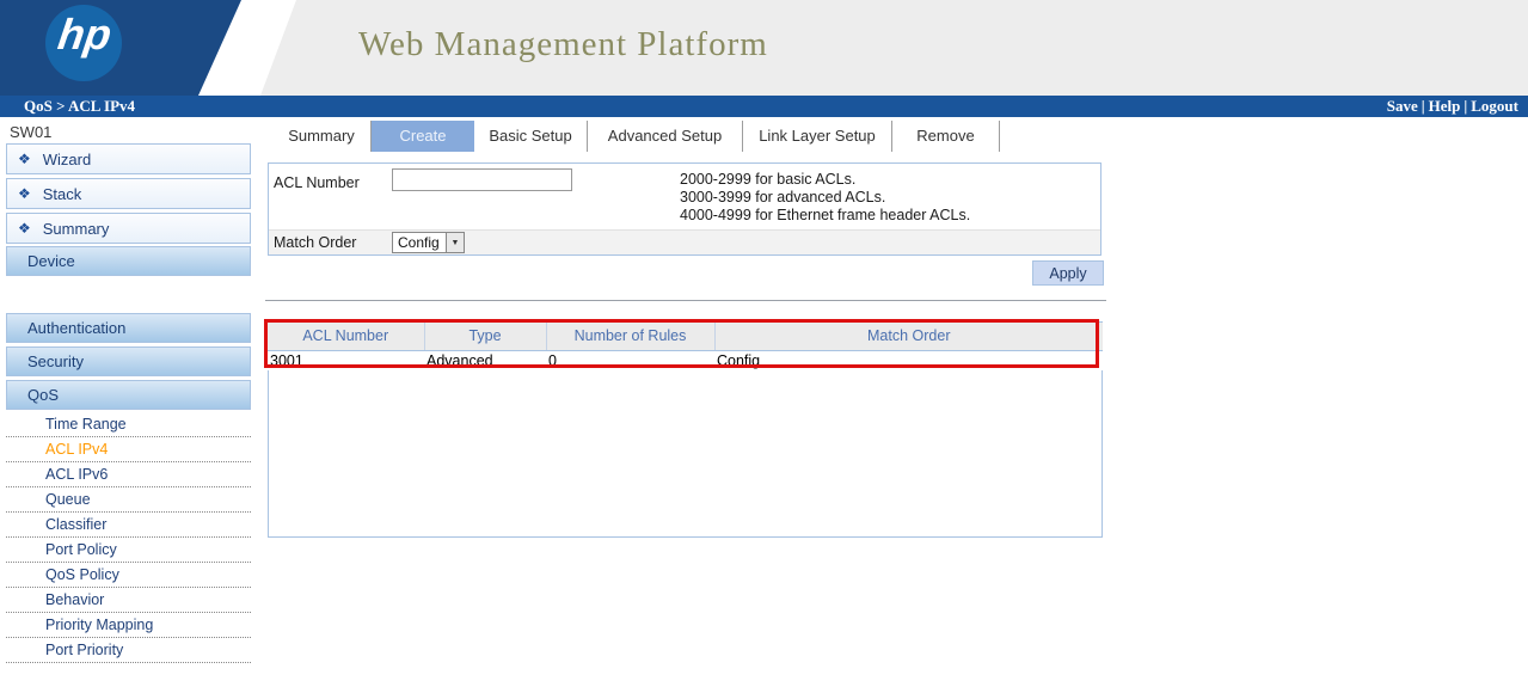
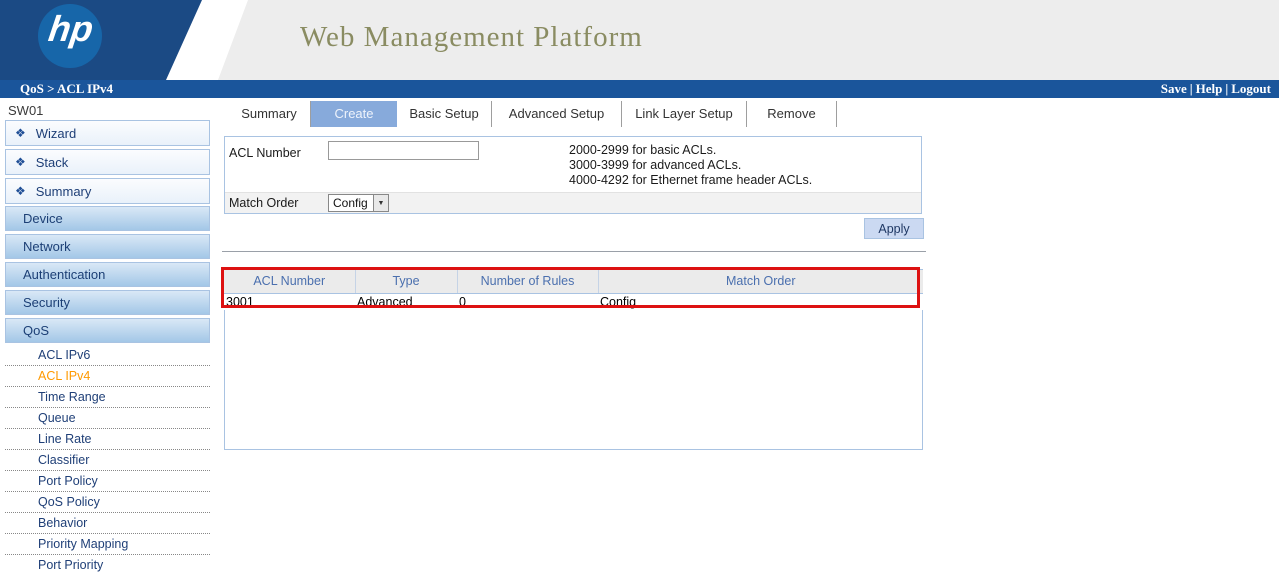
  Web Management Platform
  QoS > ACL IPv4
  Save | Help | Logout
  SW01
  ❖
  Wizard
  ❖
  Stack
  ❖
  Summary
  Device
+ Network
  Authentication
  Security
  QoS
- Time Range
+ ACL IPv6
  ACL IPv4
- ACL IPv6
+ Time Range
  Queue
+ Line Rate
  Classifier
  Port Policy
  QoS Policy
  Behavior
  Priority Mapping
  Port Priority
  Summary
  Create
  Basic Setup
  Advanced Setup
  Link Layer Setup
  Remove
  ACL Number
  2000-2999 for basic ACLs.
  3000-3999 for advanced ACLs.
- 4000-4999 for Ethernet frame header ACLs.
+ 4000-4292 for Ethernet frame header ACLs.
  Match Order
  Config
  Apply
  ACL Number	Type	Number of Rules	Match Order
  3001	Advanced	0	Config
